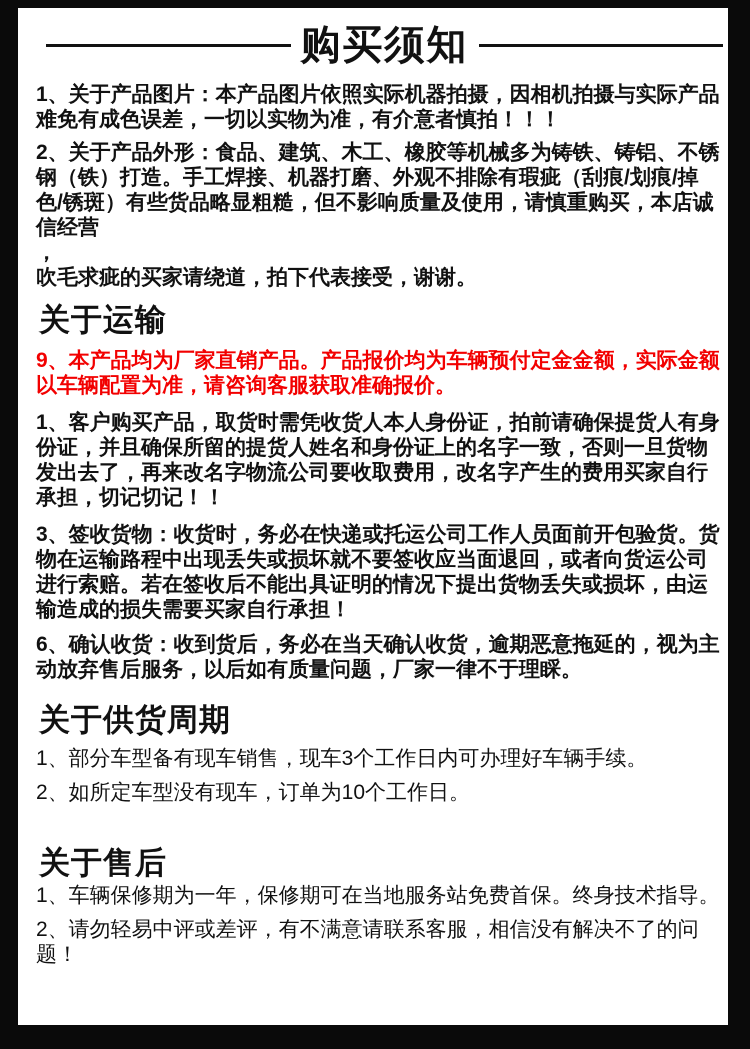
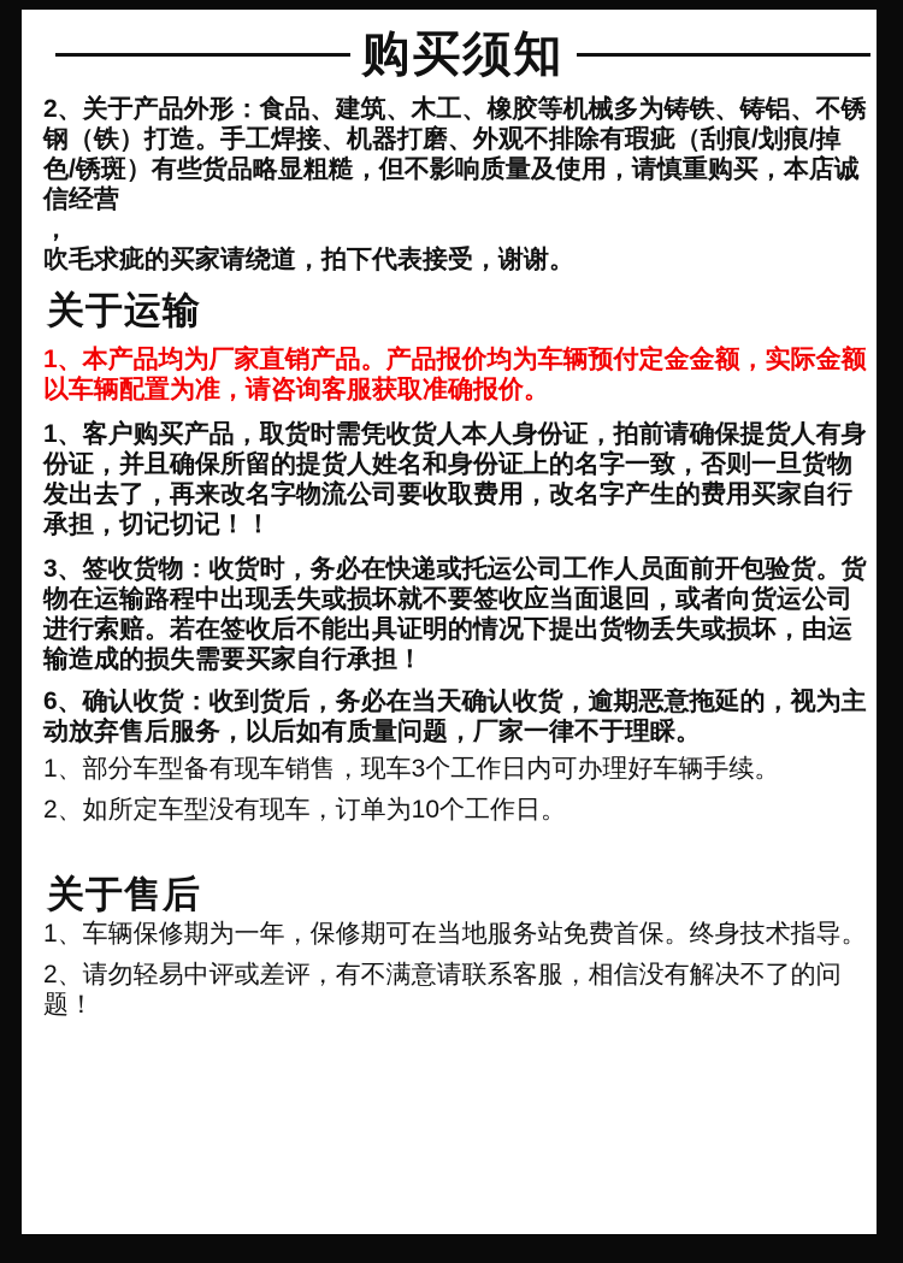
  购买须知
- 1、关于产品图片：本产品图片依照实际机器拍摄，因相机拍摄与实际产品难免有成色误差，一切以实物为准，有介意者慎拍！！！
  2、关于产品外形：食品、建筑、木工、橡胶等机械多为铸铁、铸铝、不锈钢（铁）打造。手工焊接、机器打磨、外观不排除有瑕疵（刮痕/划痕/掉色/锈斑）有些货品略显粗糙，但不影响质量及使用，请慎重购买，本店诚信经营
  ，
  吹毛求疵的买家请绕道，拍下代表接受，谢谢。
  关于运输
- 9、本产品均为厂家直销产品。产品报价均为车辆预付定金金额，实际金额以车辆配置为准，请咨询客服获取准确报价。
+ 1、本产品均为厂家直销产品。产品报价均为车辆预付定金金额，实际金额以车辆配置为准，请咨询客服获取准确报价。
  1、客户购买产品，取货时需凭收货人本人身份证，拍前请确保提货人有身份证，并且确保所留的提货人姓名和身份证上的名字一致，否则一旦货物发出去了，再来改名字物流公司要收取费用，改名字产生的费用买家自行承担，切记切记！！
  3、签收货物：收货时，务必在快递或托运公司工作人员面前开包验货。货物在运输路程中出现丢失或损坏就不要签收应当面退回，或者向货运公司进行索赔。若在签收后不能出具证明的情况下提出货物丢失或损坏，由运输造成的损失需要买家自行承担！
  6、确认收货：收到货后，务必在当天确认收货，逾期恶意拖延的，视为主动放弃售后服务，以后如有质量问题，厂家一律不于理睬。
- 关于供货周期
  1、部分车型备有现车销售，现车3个工作日内可办理好车辆手续。
  2、如所定车型没有现车，订单为10个工作日。
  关于售后
  1、车辆保修期为一年，保修期可在当地服务站免费首保。终身技术指导。
  2、请勿轻易中评或差评，有不满意请联系客服，相信没有解决不了的问题！
